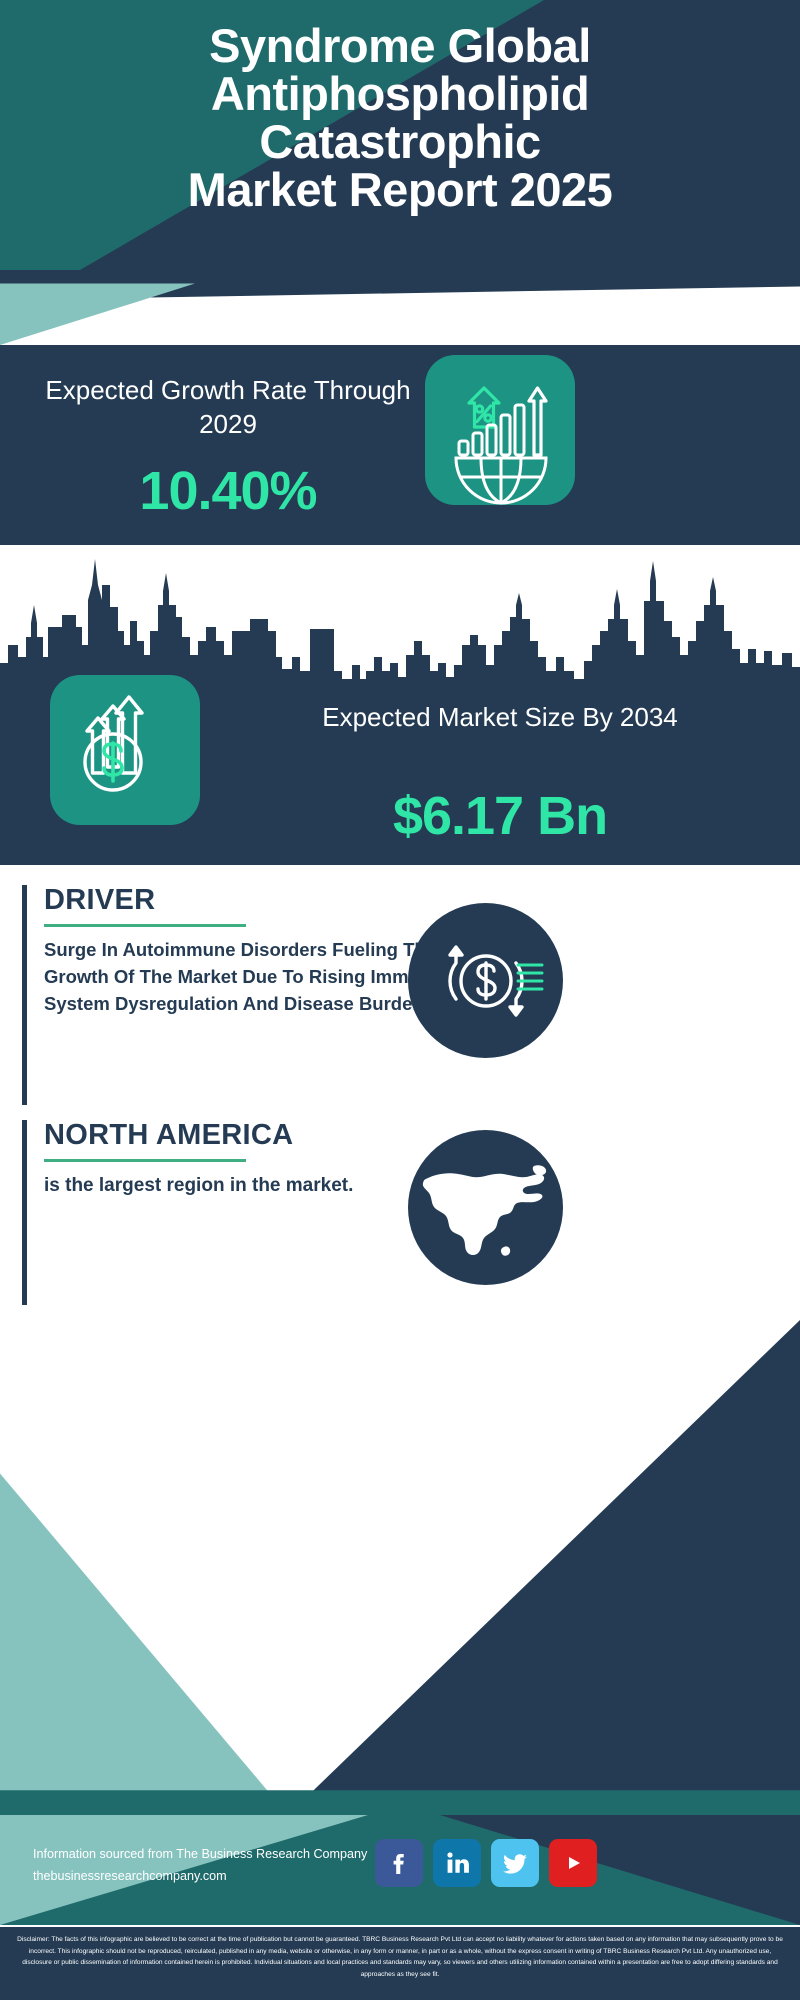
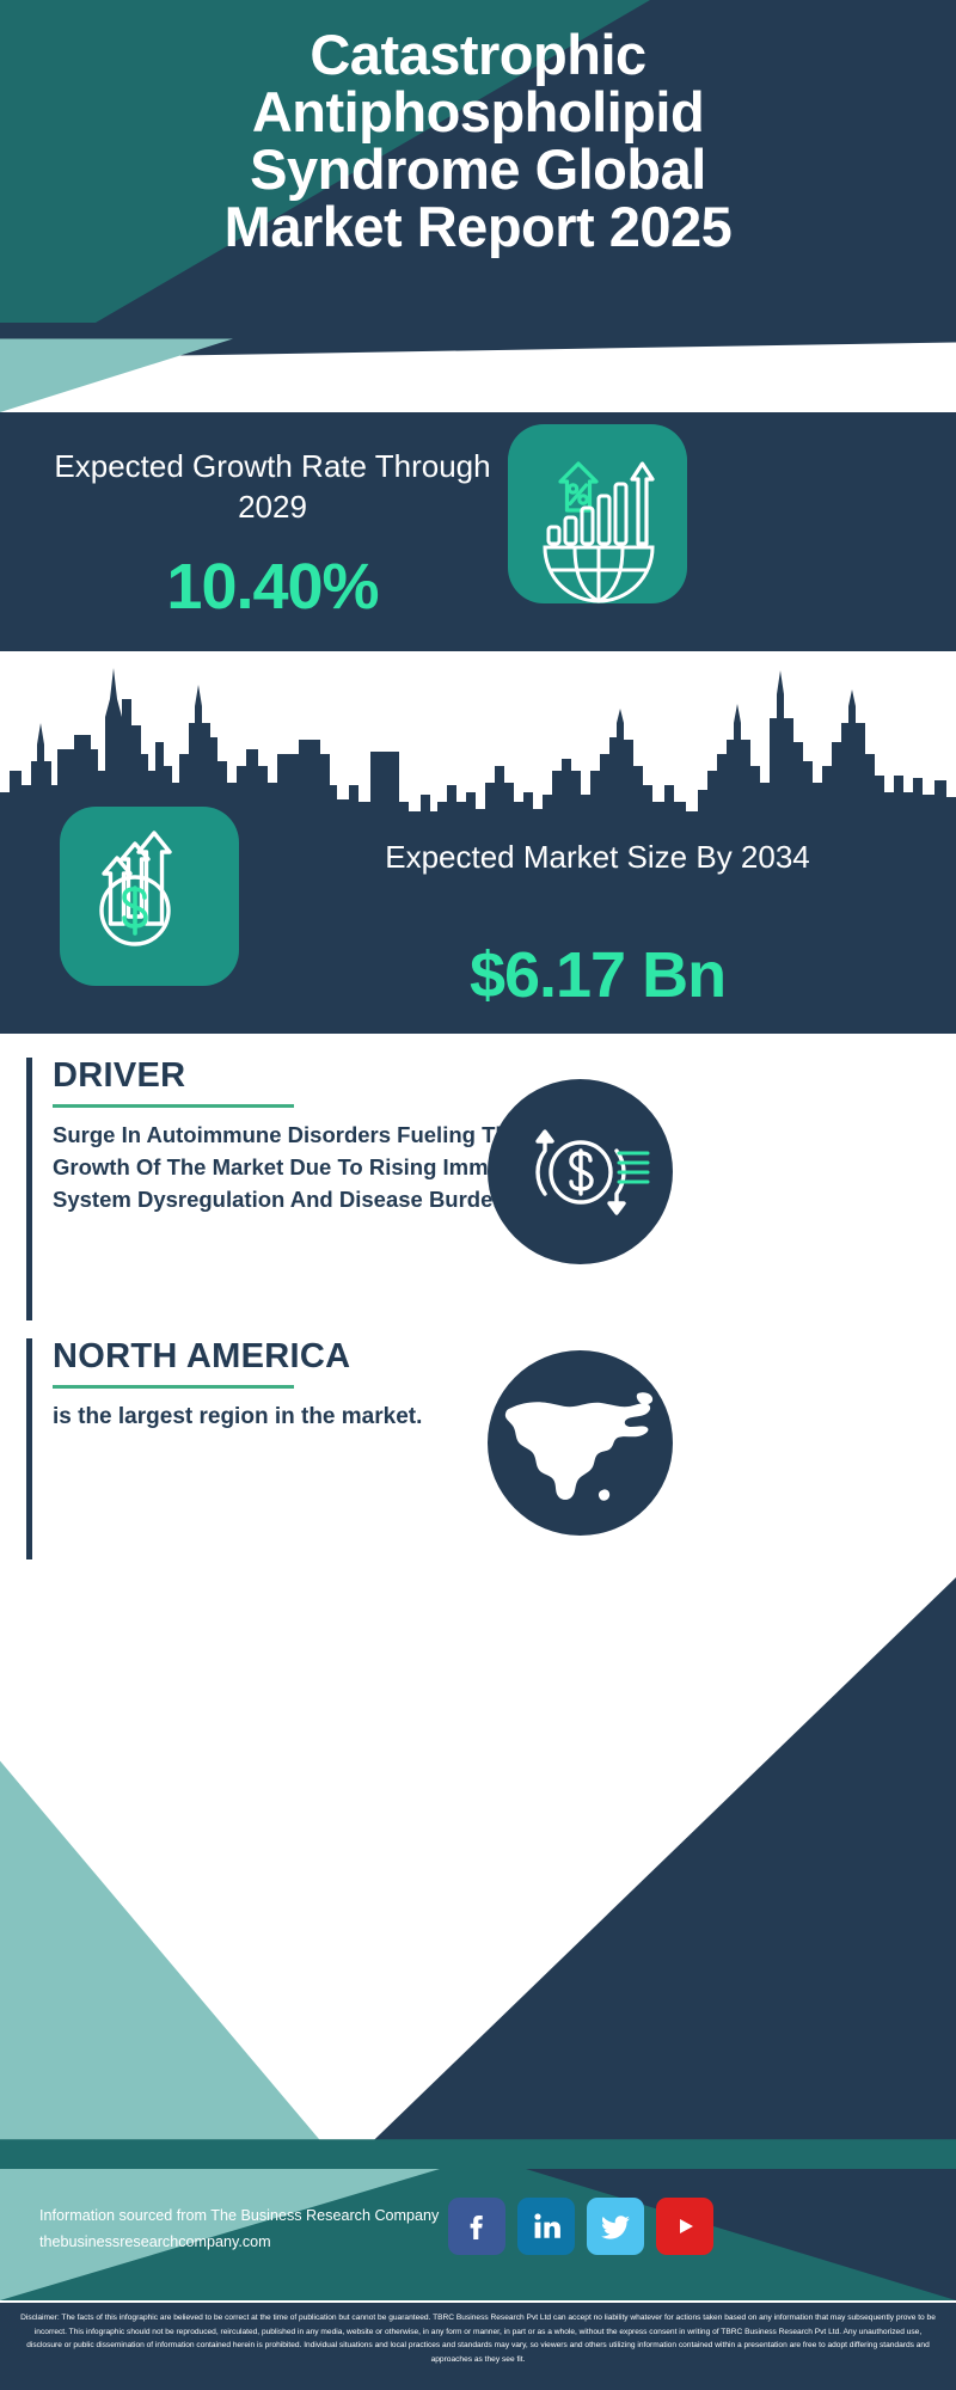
- Syndrome Global
+ Catastrophic
  Antiphospholipid
- Catastrophic
+ Syndrome Global
  Market Report 2025
  Expected Growth Rate Through 2029
  10.40%
  Expected Market Size By 2034
  $6.17 Bn
  DRIVER
  Surge In Autoimmune Disorders Fueling T Growth Of The Market Due To Rising Imm System Dysregulation And Disease Burde
  NORTH AMERICA
  is the largest region in the market.
  Information sourced from The Business Research Company
  thebusinessresearchcompany.com
